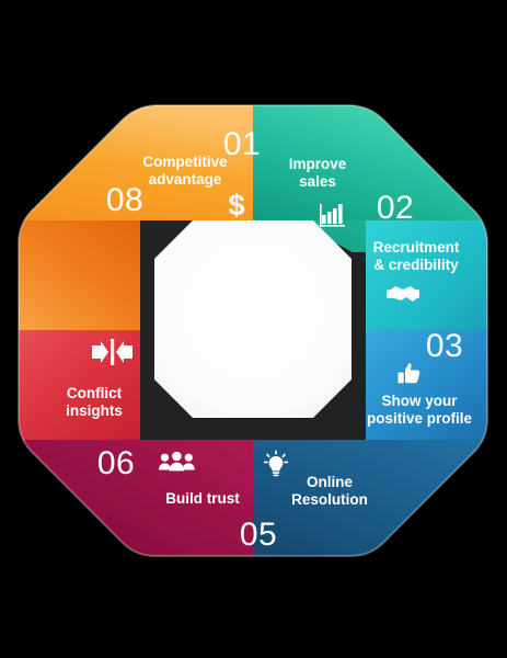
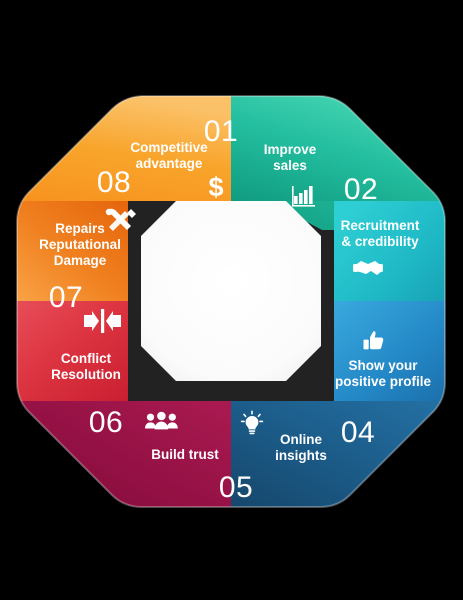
  01
  Improve
  sales
  02
  Recruitment
  & credibility
- 03
  Show your
  positive profile
+ 04
  Online
- Resolution
+ insights
  05
  Build trust
  06
  Conflict
- insights
+ Resolution
+ 07
+ Repairs
+ Reputational
+ Damage
  08
  Competitive
  advantage
  $
